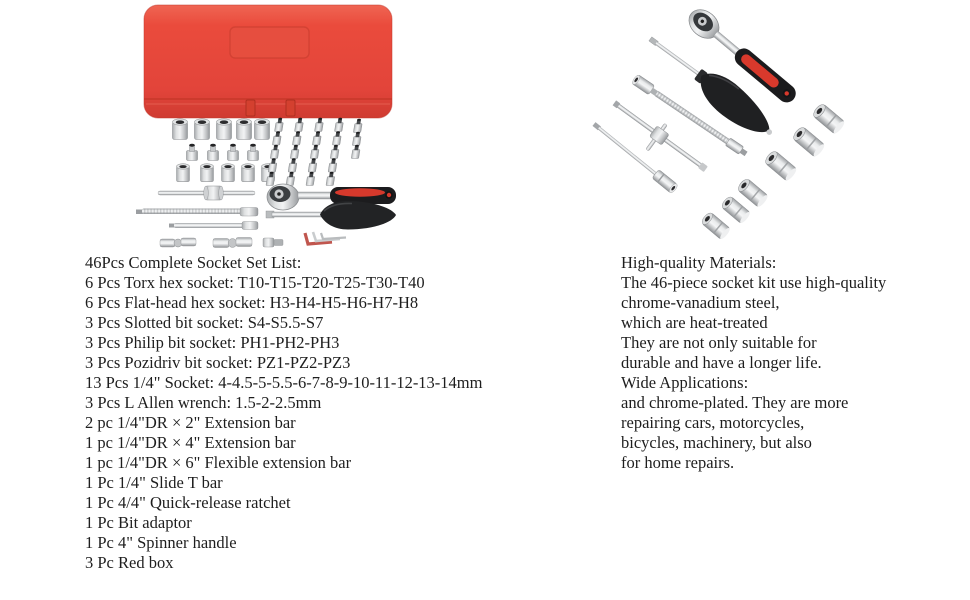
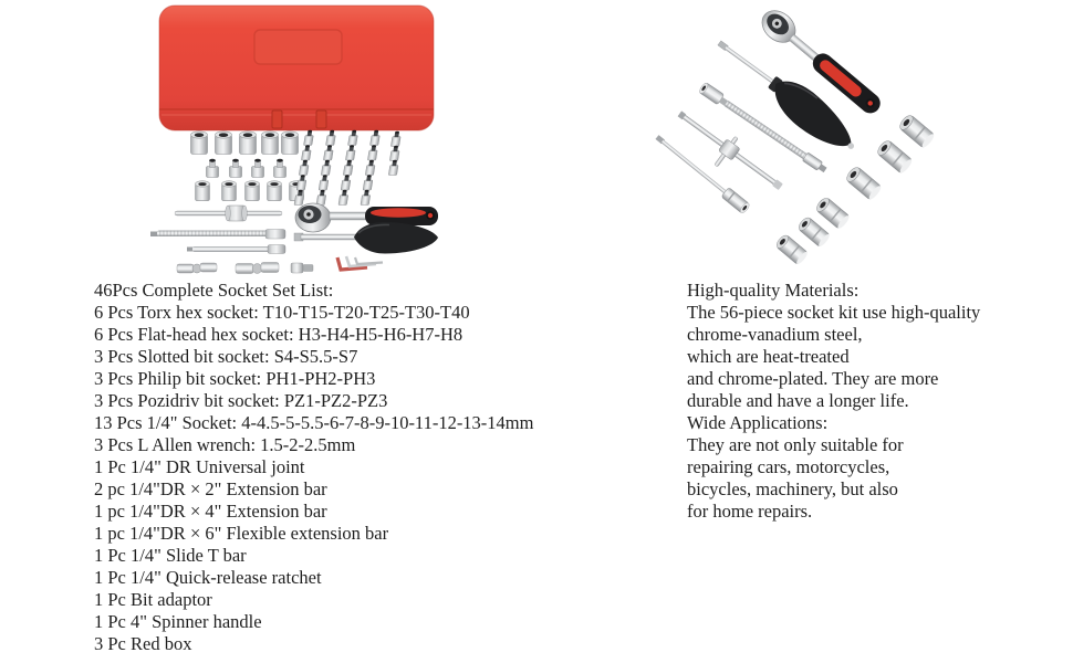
  46Pcs Complete Socket Set List:
  6 Pcs Torx hex socket: T10-T15-T20-T25-T30-T40
  6 Pcs Flat-head hex socket: H3-H4-H5-H6-H7-H8
  3 Pcs Slotted bit socket: S4-S5.5-S7
  3 Pcs Philip bit socket: PH1-PH2-PH3
  3 Pcs Pozidriv bit socket: PZ1-PZ2-PZ3
  13 Pcs 1/4" Socket: 4-4.5-5-5.5-6-7-8-9-10-11-12-13-14mm
  3 Pcs L Allen wrench: 1.5-2-2.5mm
+ 1 Pc 1/4" DR Universal joint
  2 pc 1/4"DR × 2" Extension bar
  1 pc 1/4"DR × 4" Extension bar
  1 pc 1/4"DR × 6" Flexible extension bar
  1 Pc 1/4" Slide T bar
- 1 Pc 4/4" Quick-release ratchet
+ 1 Pc 1/4" Quick-release ratchet
  1 Pc Bit adaptor
  1 Pc 4" Spinner handle
  3 Pc Red box
  High-quality Materials:
- The 46-piece socket kit use high-quality
+ The 56-piece socket kit use high-quality
  chrome-vanadium steel,
  which are heat-treated
- They are not only suitable for
+ and chrome-plated. They are more
  durable and have a longer life.
  Wide Applications:
- and chrome-plated. They are more
+ They are not only suitable for
  repairing cars, motorcycles,
  bicycles, machinery, but also
  for home repairs.
